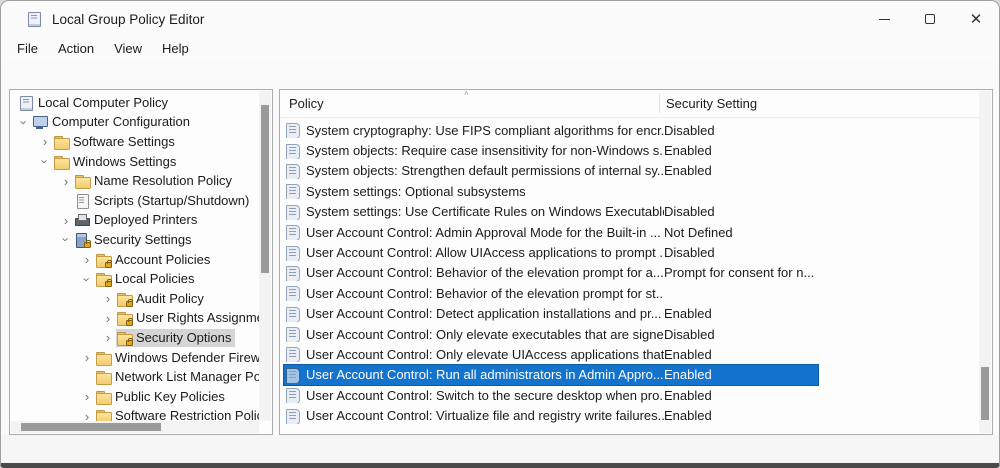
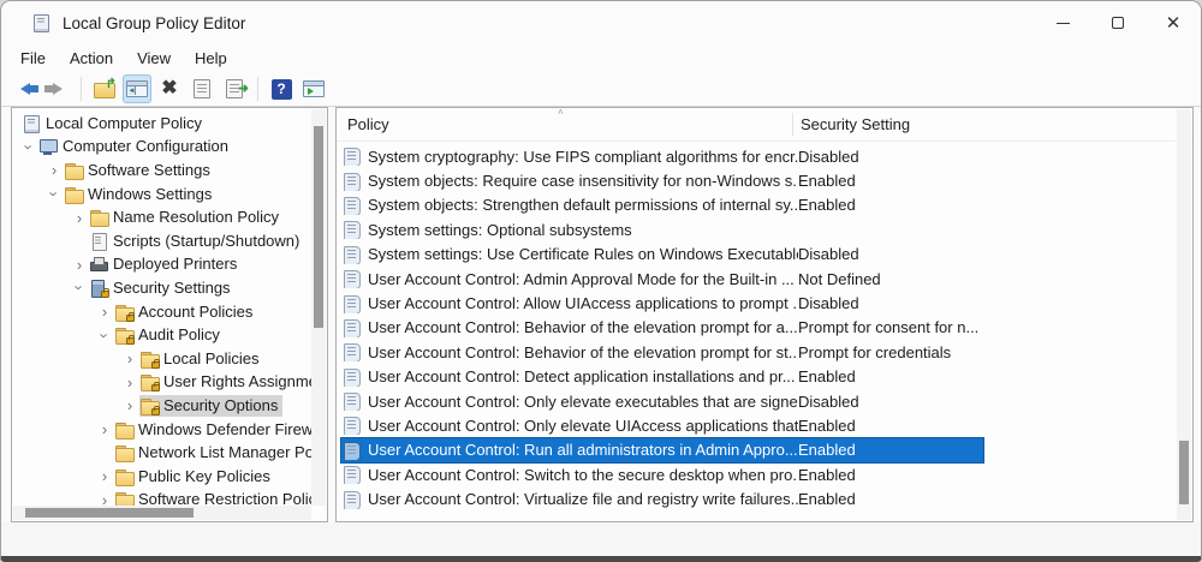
  Local Group Policy Editor
  ✕
  File
  Action
  View
  Help
+ ↱
+ ✖
+ ➜
+ ?
  Local Computer Policy
  Computer Configuration
  ›
  Software Settings
  Windows Settings
  ›
  Name Resolution Policy
  Scripts (Startup/Shutdown)
  ›
  Deployed Printers
  Security Settings
  ›
  Account Policies
- Local Policies
+ Audit Policy
  ›
- Audit Policy
+ Local Policies
  ›
  User Rights Assignm
  ›
  Security Options
  ›
  Windows Defender Firew
  Network List Manager Po
  ›
  Public Key Policies
  ›
  Software Restriction Poli
  ˄
  Policy
  Security Setting
  System cryptography: Use FIPS compliant algorithms for encr.
  Disabled
  System objects: Require case insensitivity for non-Windows s.
  Enabled
  System objects: Strengthen default permissions of internal sy..
  Enabled
  System settings: Optional subsystems
  System settings: Use Certificate Rules on Windows Executabl
  Disabled
  User Account Control: Admin Approval Mode for the Built-in ...
  Not Defined
  User Account Control: Allow UIAccess applications to prompt .
  Disabled
  User Account Control: Behavior of the elevation prompt for a...
  Prompt for consent for n...
  User Account Control: Behavior of the elevation prompt for st..
+ Prompt for credentials
  User Account Control: Detect application installations and pr...
  Enabled
  User Account Control: Only elevate executables that are signe
  Disabled
  User Account Control: Only elevate UIAccess applications that
  Enabled
  User Account Control: Run all administrators in Admin Appro...
  Enabled
  User Account Control: Switch to the secure desktop when pro.
  Enabled
  User Account Control: Virtualize file and registry write failures..
  Enabled
